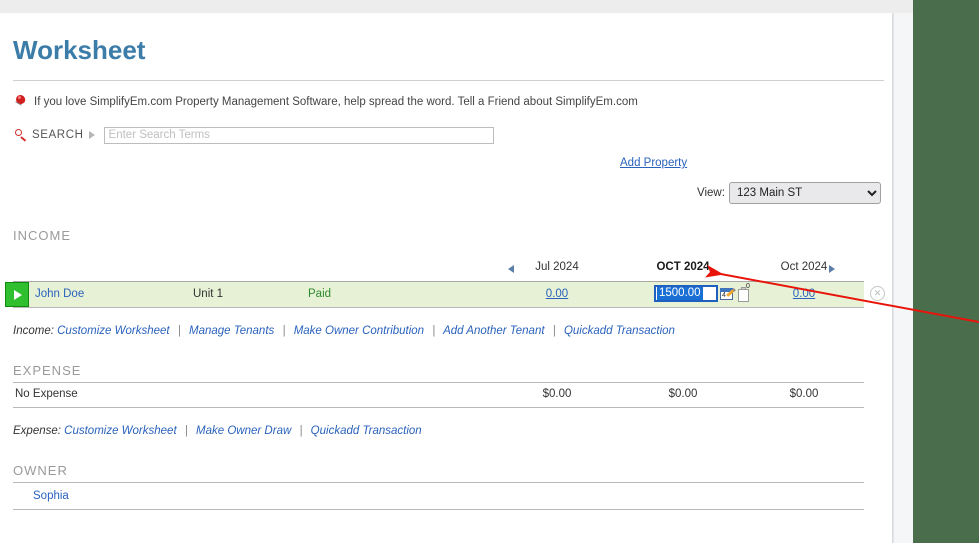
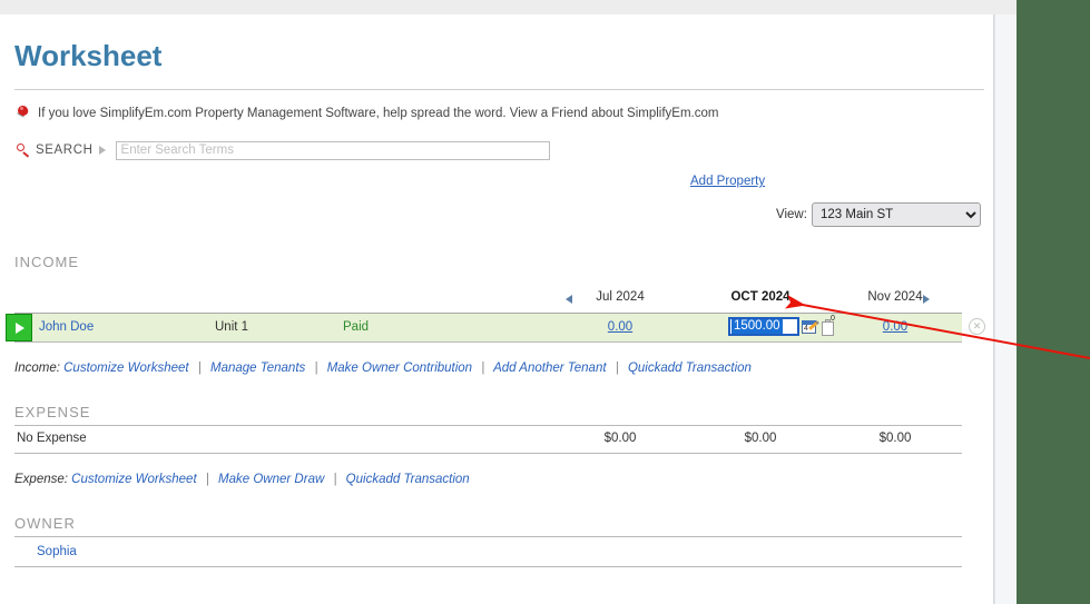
  Worksheet
- If you love SimplifyEm.com Property Management Software, help spread the word. Tell a Friend about SimplifyEm.com
+ If you love SimplifyEm.com Property Management Software, help spread the word. View a Friend about SimplifyEm.com
  SEARCH
  Enter Search Terms
  Add Property
  View:
  123 Main ST
  INCOME
  Jul 2024
  OCT 2024
- Oct 2024
+ Nov 2024
  John Doe
  Unit 1
  Paid
  0.00
  1500.00
  0.00
  ✕
  Income: Customize Worksheet | Manage Tenants | Make Owner Contribution | Add Another Tenant | Quickadd Transaction
  EXPENSE
  No Expense
  $0.00
  $0.00
  $0.00
  Expense: Customize Worksheet | Make Owner Draw | Quickadd Transaction
  OWNER
  Sophia
